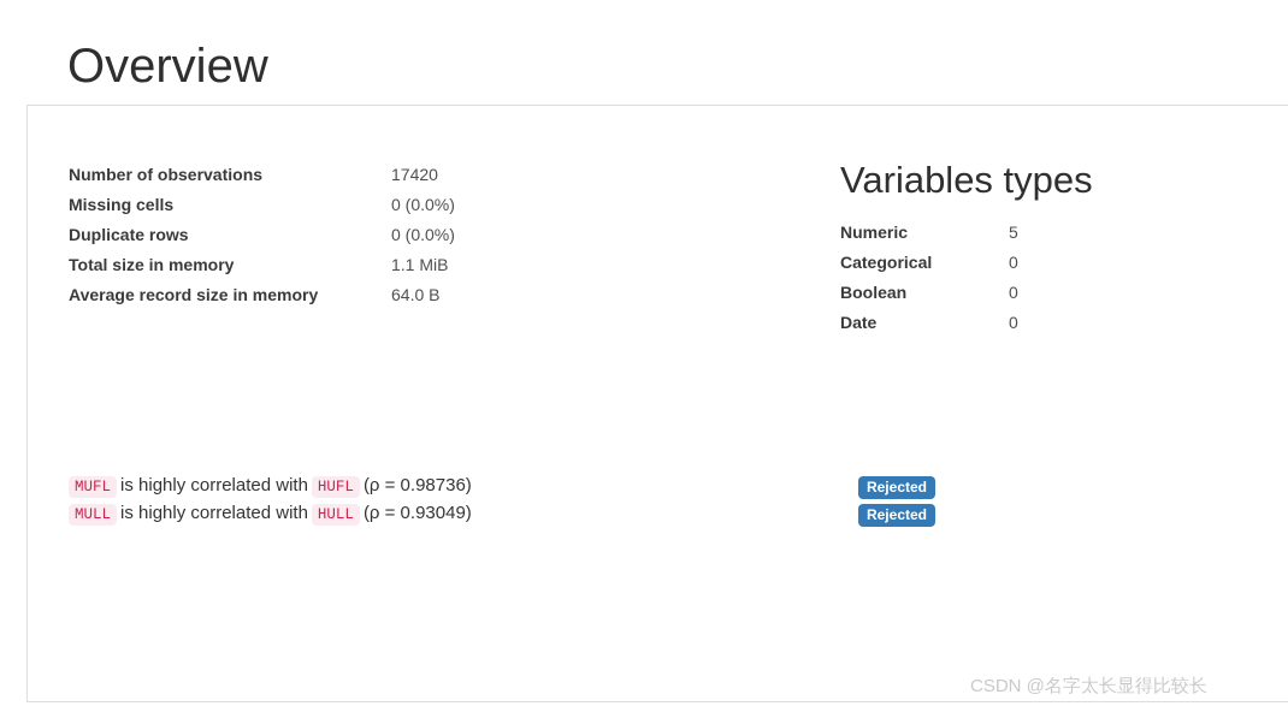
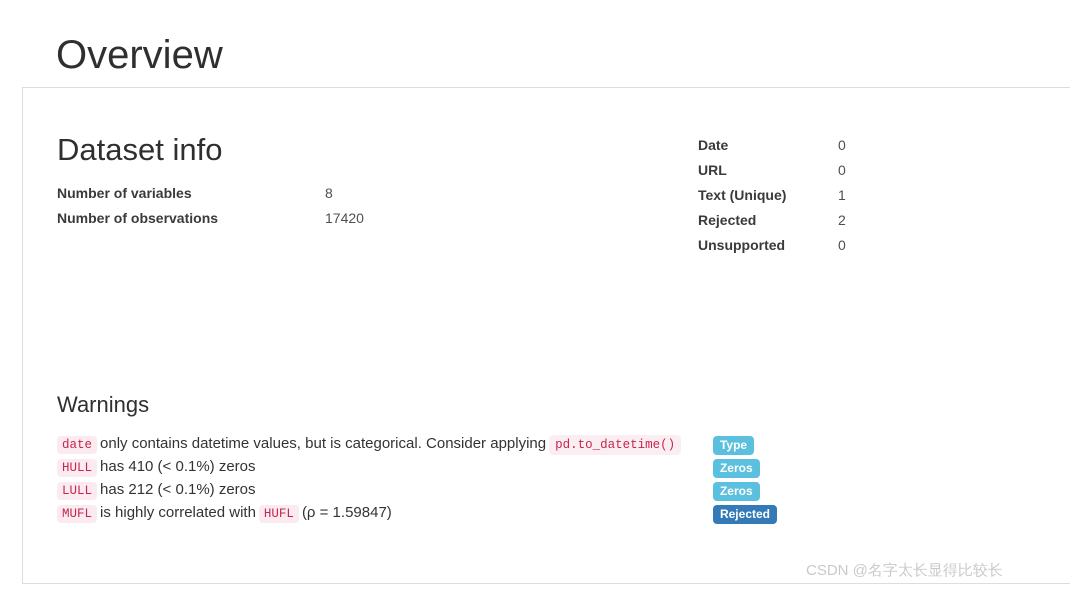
  Overview
+ Dataset info
+ Number of variables	8
  Number of observations	17420
- Missing cells	0 (0.0%)
- Duplicate rows	0 (0.0%)
- Total size in memory	1.1 MiB
- Average record size in memory	64.0 B
- Variables types
- Numeric	5
- Categorical	0
- Boolean	0
  Date	0
+ URL	0
+ Text (Unique)	1
+ Rejected	2
+ Unsupported	0
+ Warnings
+ date only contains datetime values, but is categorical. Consider applying pd.to_datetime()	Type
+ HULL has 410 (< 0.1%) zeros	Zeros
+ LULL has 212 (< 0.1%) zeros	Zeros
- MUFL is highly correlated with HUFL (ρ = 0.98736)	Rejected
+ MUFL is highly correlated with HUFL (ρ = 1.59847)	Rejected
- MULL is highly correlated with HULL (ρ = 0.93049)	Rejected
  CSDN @名字太长显得比较长
